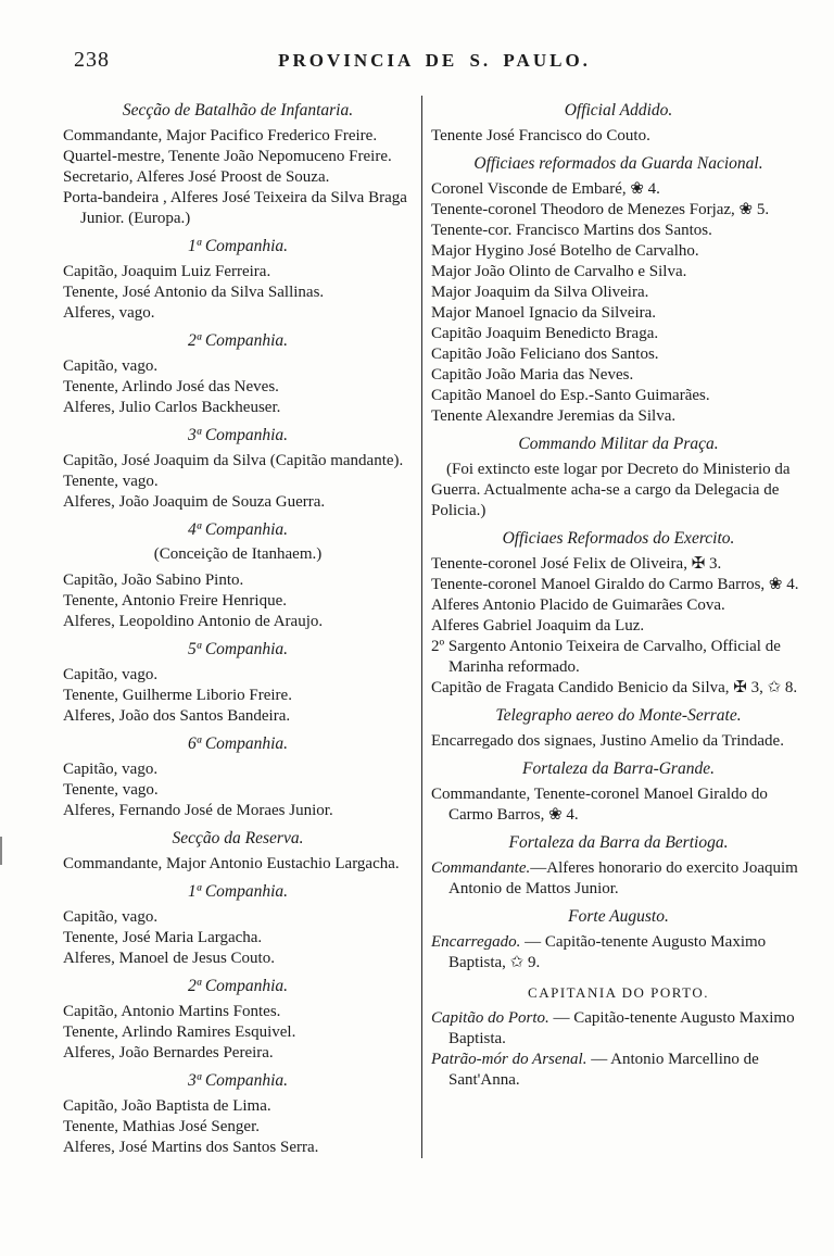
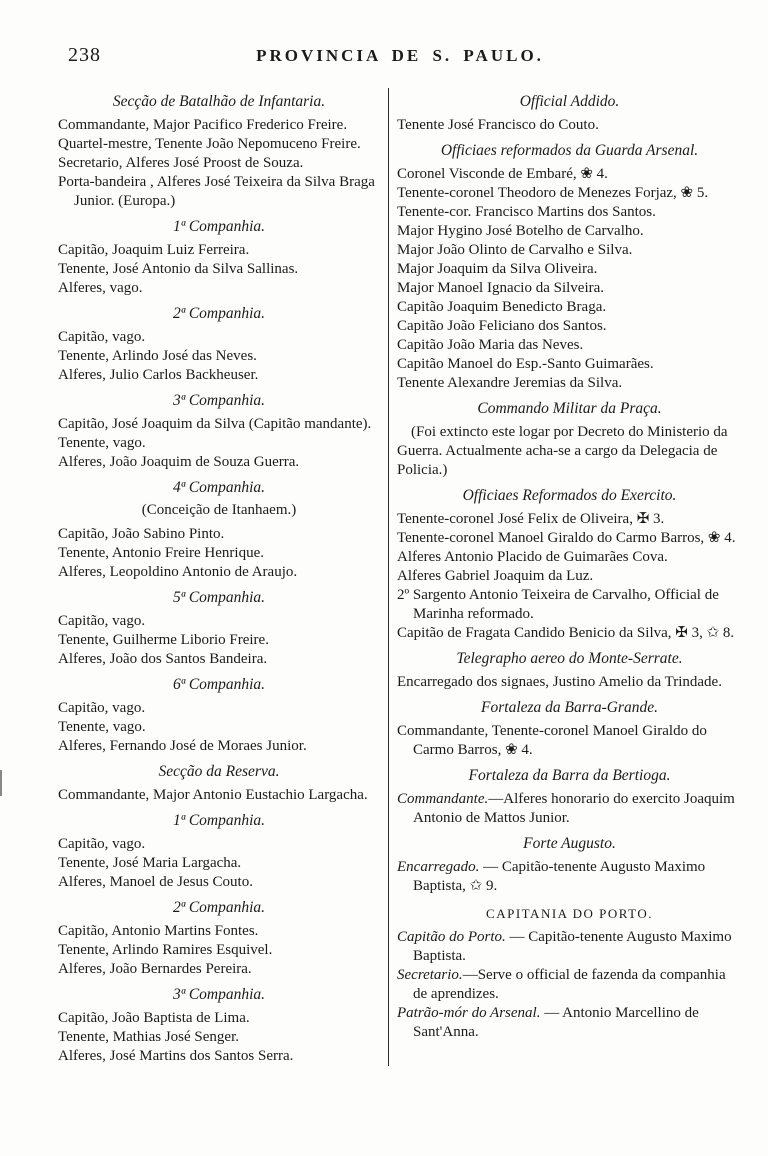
  238
  PROVINCIA DE S. PAULO.
  Secção de Batalhão de Infantaria.
  Commandante, Major Pacifico Frederico Freire.
  Quartel-mestre, Tenente João Nepomuceno Freire.
  Secretario, Alferes José Proost de Souza.
  Porta-bandeira , Alferes José Teixeira da Silva Braga Junior. (Europa.)
  1ª Companhia.
  Capitão, Joaquim Luiz Ferreira.
  Tenente, José Antonio da Silva Sallinas.
  Alferes, vago.
  2ª Companhia.
  Capitão, vago.
  Tenente, Arlindo José das Neves.
  Alferes, Julio Carlos Backheuser.
  3ª Companhia.
  Capitão, José Joaquim da Silva (Capitão mandante).
  Tenente, vago.
  Alferes, João Joaquim de Souza Guerra.
  4ª Companhia.
  (Conceição de Itanhaem.)
  Capitão, João Sabino Pinto.
  Tenente, Antonio Freire Henrique.
  Alferes, Leopoldino Antonio de Araujo.
  5ª Companhia.
  Capitão, vago.
  Tenente, Guilherme Liborio Freire.
  Alferes, João dos Santos Bandeira.
  6ª Companhia.
  Capitão, vago.
  Tenente, vago.
  Alferes, Fernando José de Moraes Junior.
  Secção da Reserva.
  Commandante, Major Antonio Eustachio Largacha.
  1ª Companhia.
  Capitão, vago.
  Tenente, José Maria Largacha.
  Alferes, Manoel de Jesus Couto.
  2ª Companhia.
  Capitão, Antonio Martins Fontes.
  Tenente, Arlindo Ramires Esquivel.
  Alferes, João Bernardes Pereira.
  3ª Companhia.
  Capitão, João Baptista de Lima.
  Tenente, Mathias José Senger.
  Alferes, José Martins dos Santos Serra.
  Official Addido.
  Tenente José Francisco do Couto.
- Officiaes reformados da Guarda Nacional.
+ Officiaes reformados da Guarda Arsenal.
  Coronel Visconde de Embaré, ❀ 4.
  Tenente-coronel Theodoro de Menezes Forjaz, ❀ 5.
  Tenente-cor. Francisco Martins dos Santos.
  Major Hygino José Botelho de Carvalho.
  Major João Olinto de Carvalho e Silva.
  Major Joaquim da Silva Oliveira.
  Major Manoel Ignacio da Silveira.
  Capitão Joaquim Benedicto Braga.
  Capitão João Feliciano dos Santos.
  Capitão João Maria das Neves.
  Capitão Manoel do Esp.-Santo Guimarães.
  Tenente Alexandre Jeremias da Silva.
  Commando Militar da Praça.
  (Foi extincto este logar por Decreto do Ministerio da Guerra. Actualmente acha-se a cargo da Delegacia de Policia.)
  Officiaes Reformados do Exercito.
  Tenente-coronel José Felix de Oliveira, ✠ 3.
  Tenente-coronel Manoel Giraldo do Carmo Barros, ❀ 4.
  Alferes Antonio Placido de Guimarães Cova.
  Alferes Gabriel Joaquim da Luz.
  2º Sargento Antonio Teixeira de Carvalho, Official de Marinha reformado.
  Capitão de Fragata Candido Benicio da Silva, ✠ 3, ✩ 8.
  Telegrapho aereo do Monte-Serrate.
  Encarregado dos signaes, Justino Amelio da Trindade.
  Fortaleza da Barra-Grande.
  Commandante, Tenente-coronel Manoel Giraldo do Carmo Barros, ❀ 4.
  Fortaleza da Barra da Bertioga.
  Commandante.—Alferes honorario do exercito Joaquim Antonio de Mattos Junior.
  Forte Augusto.
  Encarregado. — Capitão-tenente Augusto Maximo Baptista, ✩ 9.
  CAPITANIA DO PORTO.
  Capitão do Porto. — Capitão-tenente Augusto Maximo Baptista.
+ Secretario.—Serve o official de fazenda da companhia de aprendizes.
  Patrão-mór do Arsenal. — Antonio Marcellino de Sant'Anna.
